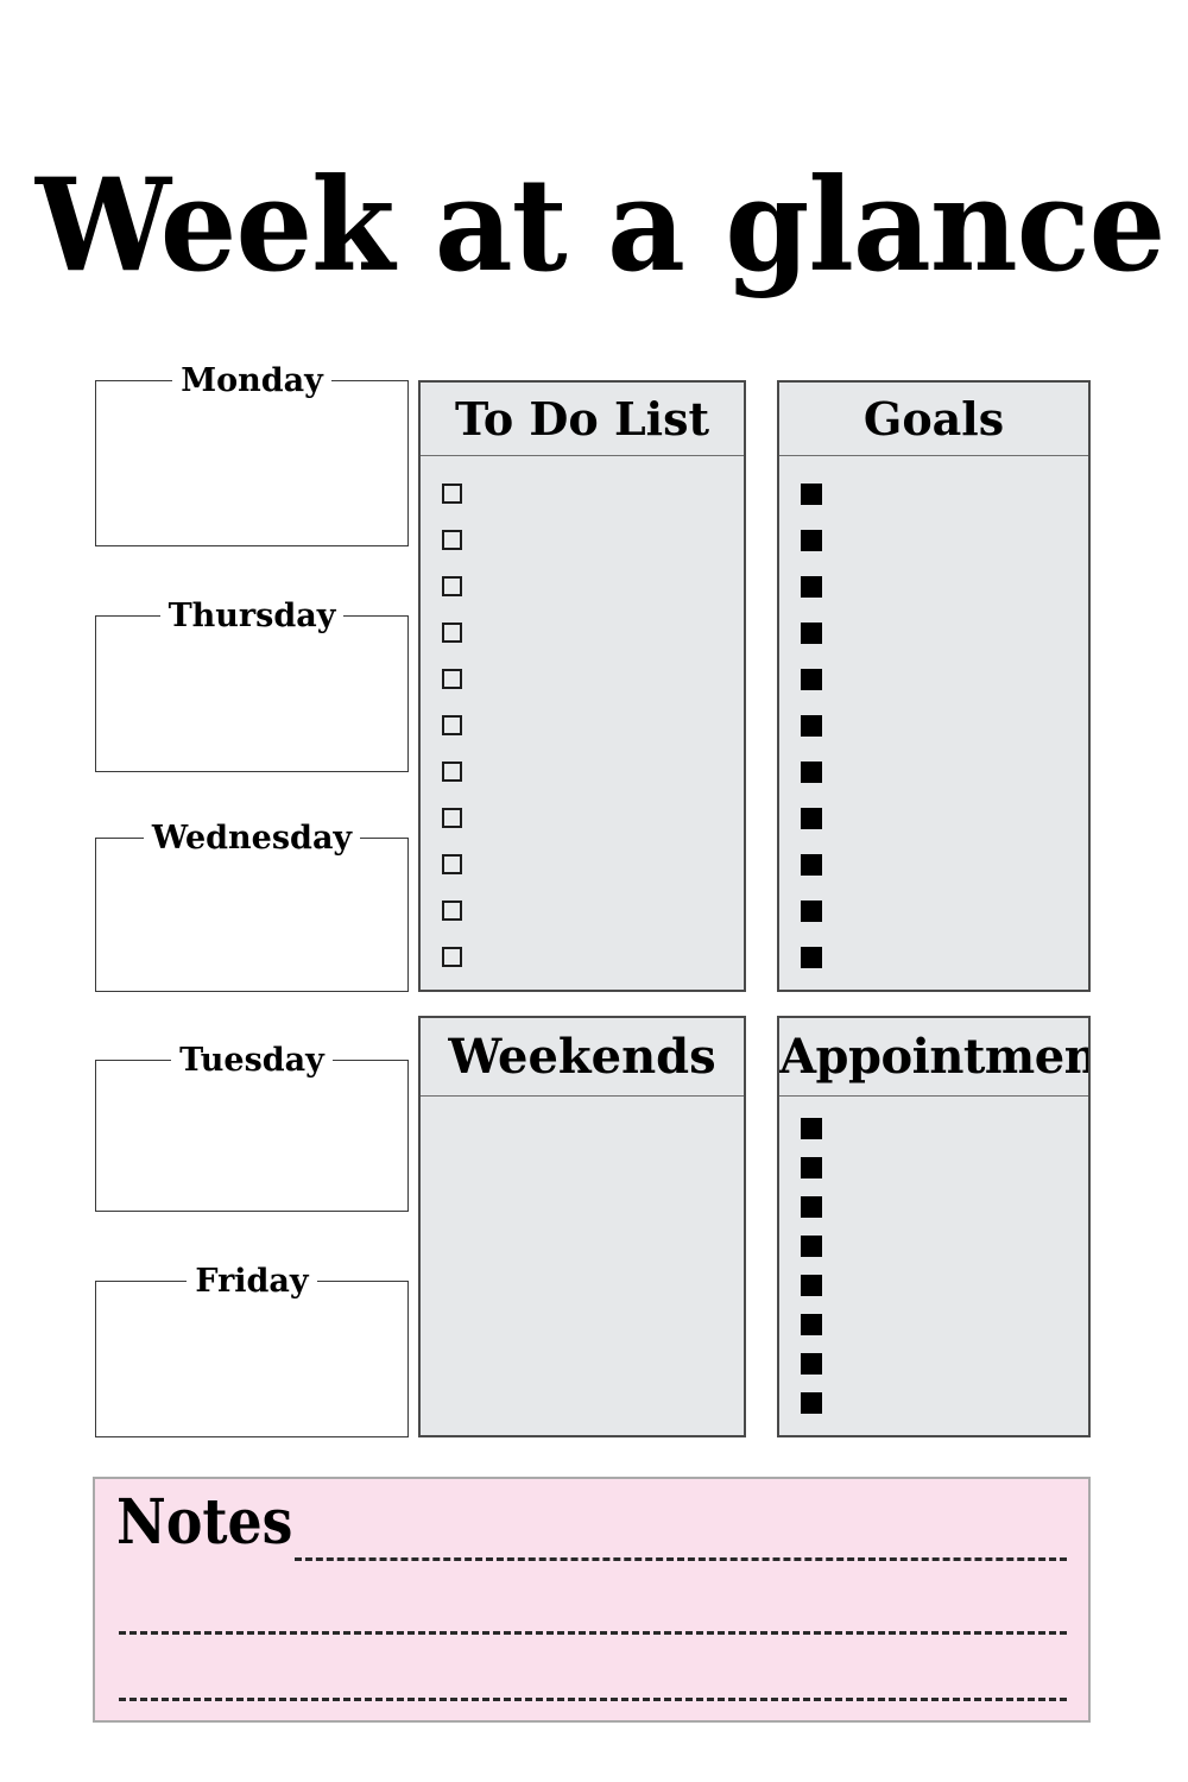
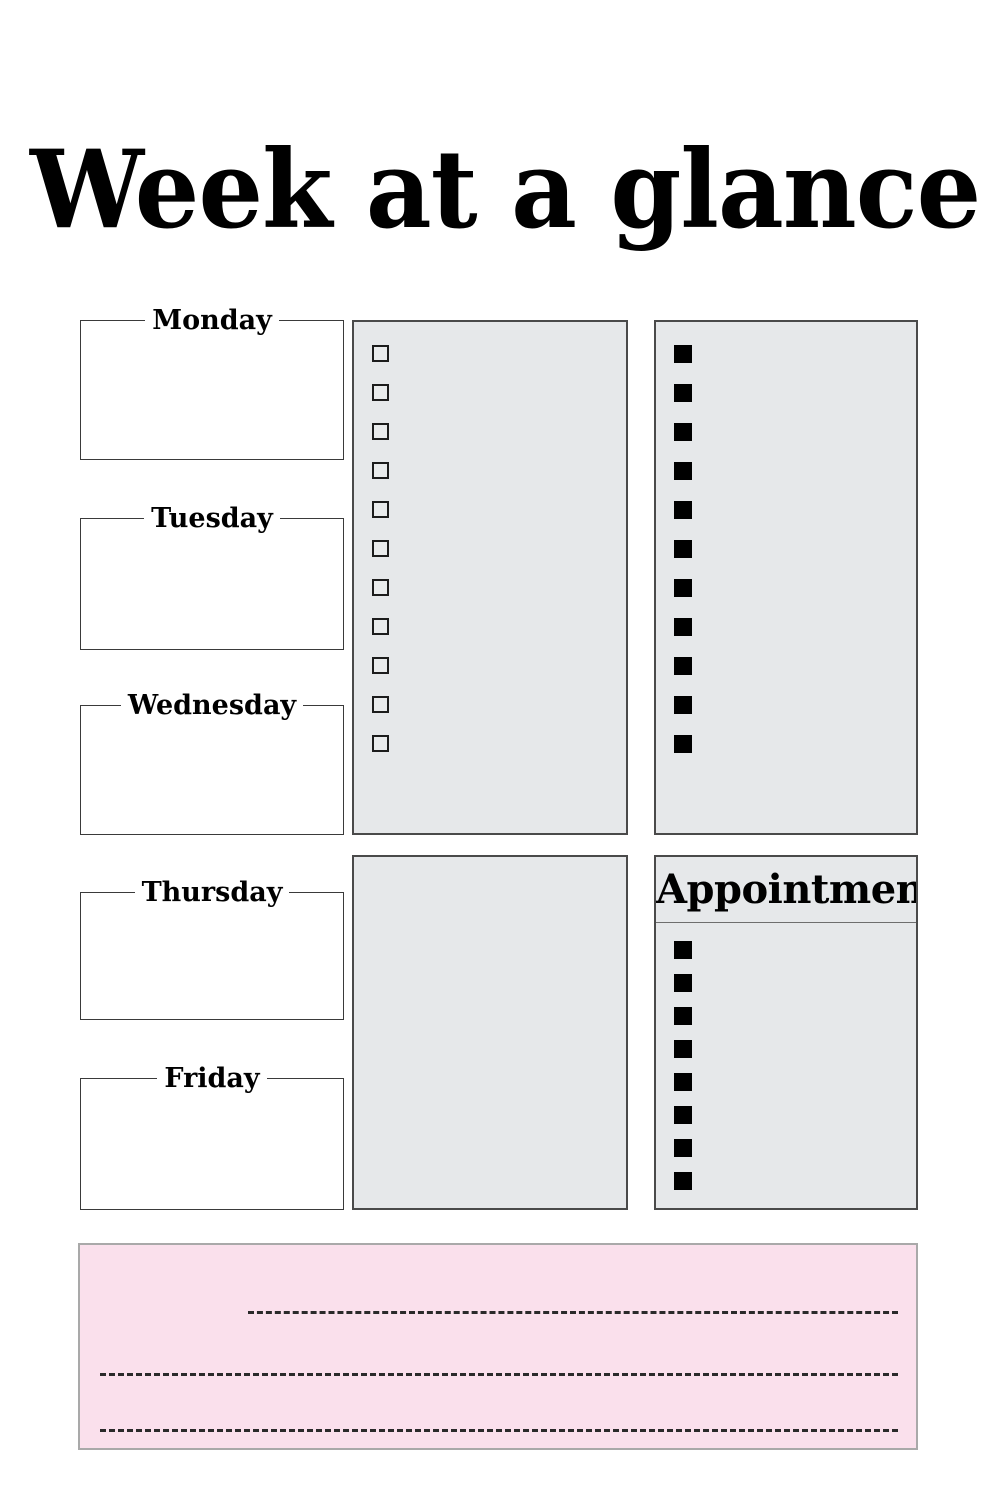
  Week at a glance
  Monday
- Thursday
+ Tuesday
  Wednesday
- Tuesday
+ Thursday
  Friday
- To Do List
- Goals
- Weekends
  Appointmen
- Notes
